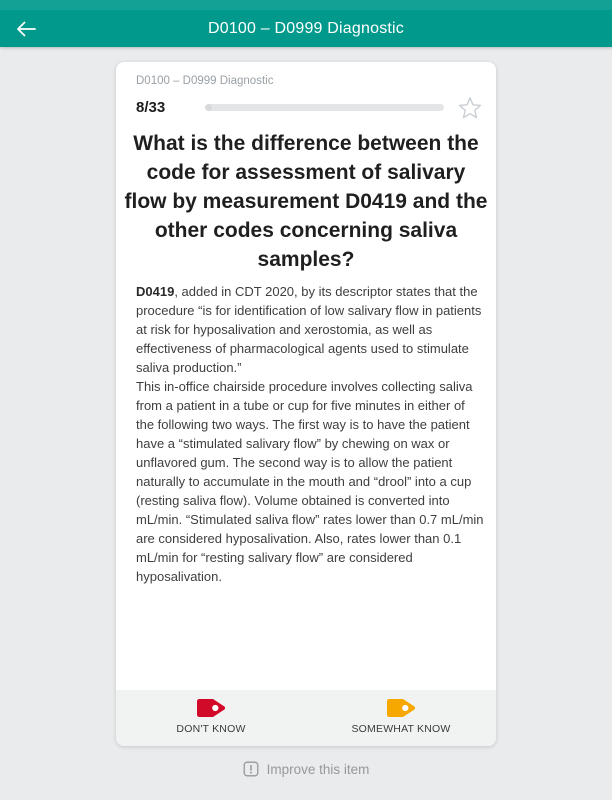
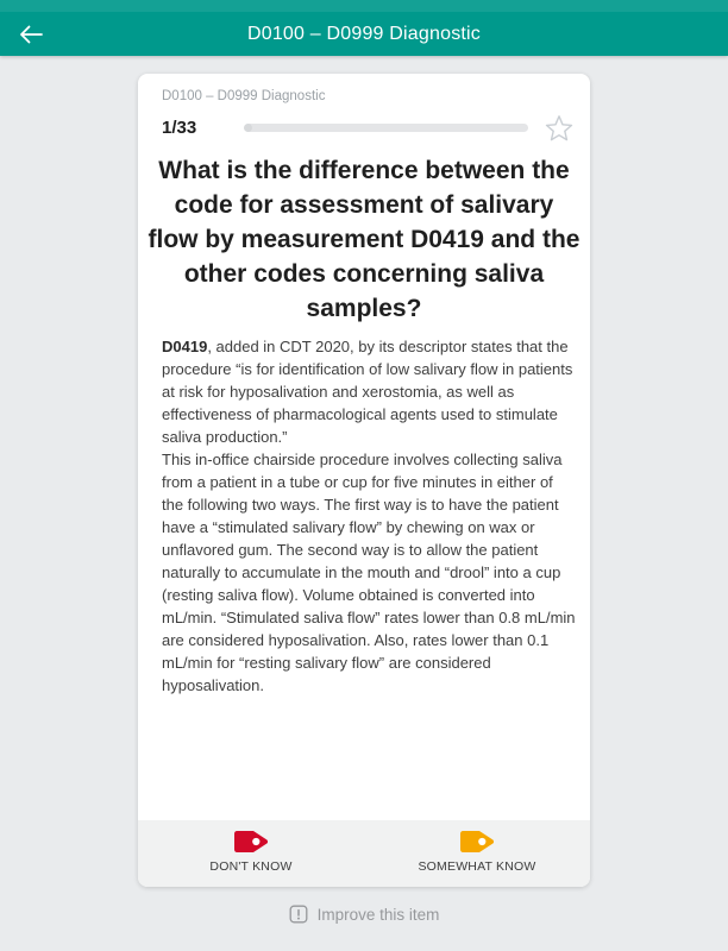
  D0100 – D0999 Diagnostic
  D0100 – D0999 Diagnostic
- 8/33
+ 1/33
  What is the difference between the code for assessment of salivary flow by measurement D0419 and the other codes concerning saliva samples?
  D0419, added in CDT 2020, by its descriptor states that the procedure “is for identification of low salivary flow in patients at risk for hyposalivation and xerostomia, as well as effectiveness of pharmacological agents used to stimulate saliva production.”
- This in-office chairside procedure involves collecting saliva from a patient in a tube or cup for five minutes in either of the following two ways. The first way is to have the patient have a “stimulated salivary flow” by chewing on wax or unflavored gum. The second way is to allow the patient naturally to accumulate in the mouth and “drool” into a cup (resting saliva flow). Volume obtained is converted into mL/min. “Stimulated saliva flow” rates lower than 0.7 mL/min are considered hyposalivation. Also, rates lower than 0.1 mL/min for “resting salivary flow” are considered hyposalivation.
+ This in-office chairside procedure involves collecting saliva from a patient in a tube or cup for five minutes in either of the following two ways. The first way is to have the patient have a “stimulated salivary flow” by chewing on wax or unflavored gum. The second way is to allow the patient naturally to accumulate in the mouth and “drool” into a cup (resting saliva flow). Volume obtained is converted into mL/min. “Stimulated saliva flow” rates lower than 0.8 mL/min are considered hyposalivation. Also, rates lower than 0.1 mL/min for “resting salivary flow” are considered hyposalivation.
  DON'T KNOW
  SOMEWHAT KNOW
  Improve this item
